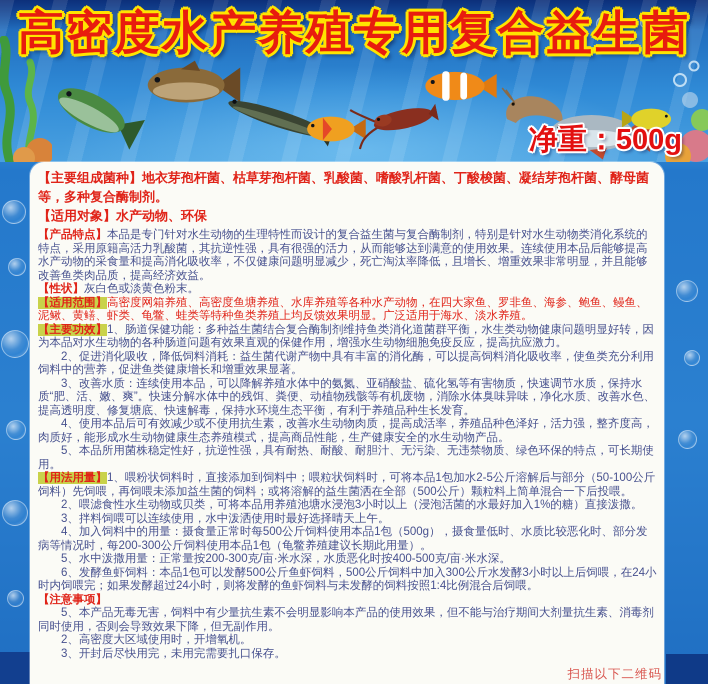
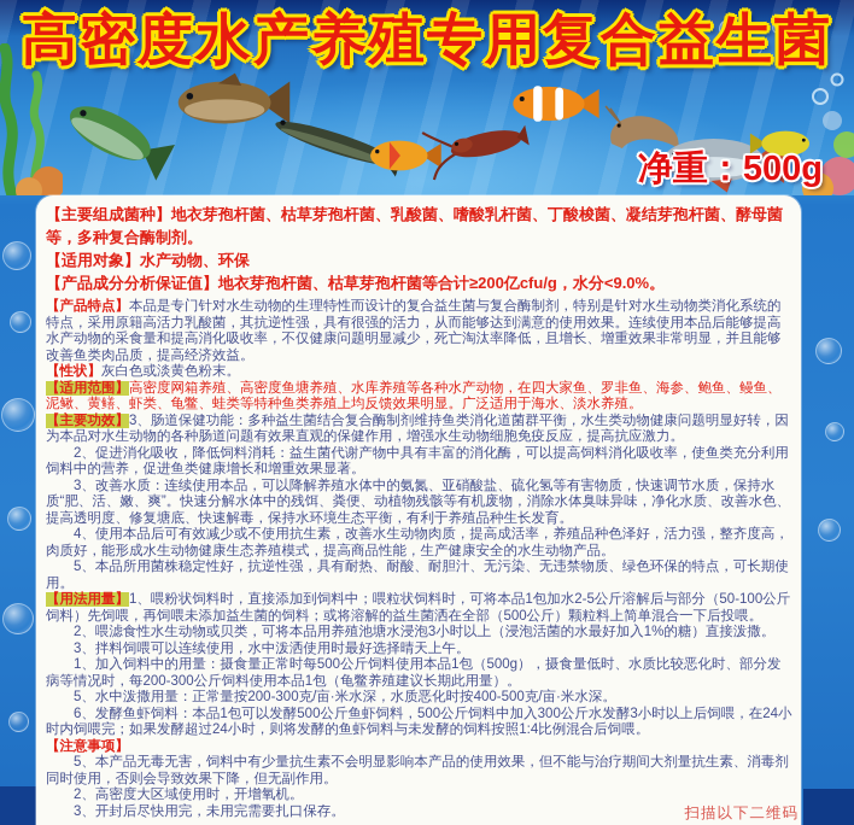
  高密度水产养殖专用复合益生菌
  净重：500g
  【主要组成菌种】地衣芽孢杆菌、枯草芽孢杆菌、乳酸菌、嗜酸乳杆菌、丁酸梭菌、凝结芽孢杆菌、酵母菌等，多种复合酶制剂。
  【适用对象】水产动物、环保
+ 【产品成分分析保证值】地衣芽孢杆菌、枯草芽孢杆菌等合计≥200亿cfu/g，水分<9.0%。
  【产品特点】本品是专门针对水生动物的生理特性而设计的复合益生菌与复合酶制剂，特别是针对水生动物类消化系统的特点，采用原籍高活力乳酸菌，其抗逆性强，具有很强的活力，从而能够达到满意的使用效果。连续使用本品后能够提高水产动物的采食量和提高消化吸收率，不仅健康问题明显减少，死亡淘汰率降低，且增长、增重效果非常明显，并且能够改善鱼类肉品质，提高经济效益。
  【性状】灰白色或淡黄色粉末。
  【适用范围】高密度网箱养殖、高密度鱼塘养殖、水库养殖等各种水产动物，在四大家鱼、罗非鱼、海参、鲍鱼、鳗鱼、泥鳅、黄鳝、虾类、龟鳖、蛙类等特种鱼类养殖上均反馈效果明显。广泛适用于海水、淡水养殖。
- 【主要功效】1、肠道保健功能：多种益生菌结合复合酶制剂维持鱼类消化道菌群平衡，水生类动物健康问题明显好转，因为本品对水生动物的各种肠道问题有效果直观的保健作用，增强水生动物细胞免疫反应，提高抗应激力。
+ 【主要功效】3、肠道保健功能：多种益生菌结合复合酶制剂维持鱼类消化道菌群平衡，水生类动物健康问题明显好转，因为本品对水生动物的各种肠道问题有效果直观的保健作用，增强水生动物细胞免疫反应，提高抗应激力。
  2、促进消化吸收，降低饲料消耗：益生菌代谢产物中具有丰富的消化酶，可以提高饲料消化吸收率，使鱼类充分利用饲料中的营养，促进鱼类健康增长和增重效果显著。
  3、改善水质：连续使用本品，可以降解养殖水体中的氨氮、亚硝酸盐、硫化氢等有害物质，快速调节水质，保持水质“肥、活、嫩、爽”。快速分解水体中的残饵、粪便、动植物残骸等有机废物，消除水体臭味异味，净化水质、改善水色、提高透明度、修复塘底、快速解毒，保持水环境生态平衡，有利于养殖品种生长发育。
  4、使用本品后可有效减少或不使用抗生素，改善水生动物肉质，提高成活率，养殖品种色泽好，活力强，整齐度高，肉质好，能形成水生动物健康生态养殖模式，提高商品性能，生产健康安全的水生动物产品。
  5、本品所用菌株稳定性好，抗逆性强，具有耐热、耐酸、耐胆汁、无污染、无违禁物质、绿色环保的特点，可长期使用。
  【用法用量】1、喂粉状饲料时，直接添加到饲料中；喂粒状饲料时，可将本品1包加水2-5公斤溶解后与部分（50-100公斤饲料）先饲喂，再饲喂未添加益生菌的饲料；或将溶解的益生菌洒在全部（500公斤）颗粒料上简单混合一下后投喂。
  2、喂滤食性水生动物或贝类，可将本品用养殖池塘水浸泡3小时以上（浸泡活菌的水最好加入1%的糖）直接泼撒。
  3、拌料饲喂可以连续使用，水中泼洒使用时最好选择晴天上午。
- 4、加入饲料中的用量：摄食量正常时每500公斤饲料使用本品1包（500g），摄食量低时、水质比较恶化时、部分发病等情况时，每200-300公斤饲料使用本品1包（龟鳖养殖建议长期此用量）。
+ 1、加入饲料中的用量：摄食量正常时每500公斤饲料使用本品1包（500g），摄食量低时、水质比较恶化时、部分发病等情况时，每200-300公斤饲料使用本品1包（龟鳖养殖建议长期此用量）。
  5、水中泼撒用量：正常量按200-300克/亩·米水深，水质恶化时按400-500克/亩·米水深。
  6、发酵鱼虾饲料：本品1包可以发酵500公斤鱼虾饲料，500公斤饲料中加入300公斤水发酵3小时以上后饲喂，在24小时内饲喂完；如果发酵超过24小时，则将发酵的鱼虾饲料与未发酵的饲料按照1:4比例混合后饲喂。
  【注意事项】
  5、本产品无毒无害，饲料中有少量抗生素不会明显影响本产品的使用效果，但不能与治疗期间大剂量抗生素、消毒剂同时使用，否则会导致效果下降，但无副作用。
  2、高密度大区域使用时，开增氧机。
  3、开封后尽快用完，未用完需要扎口保存。
  扫描以下二维码
